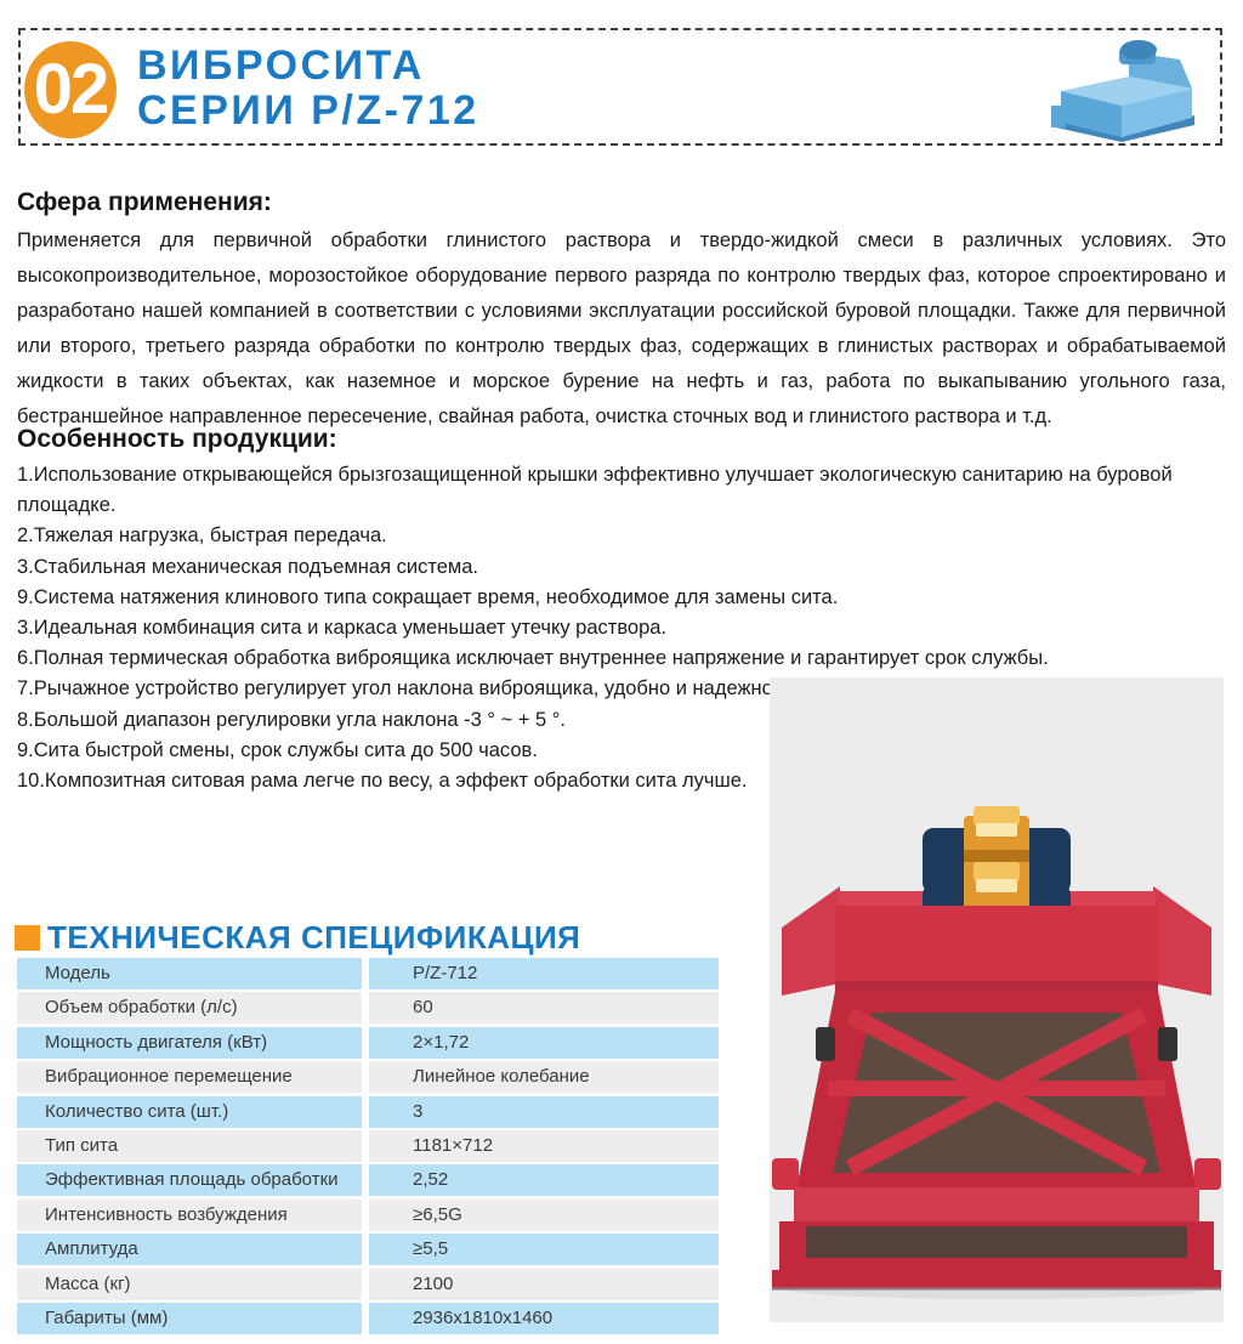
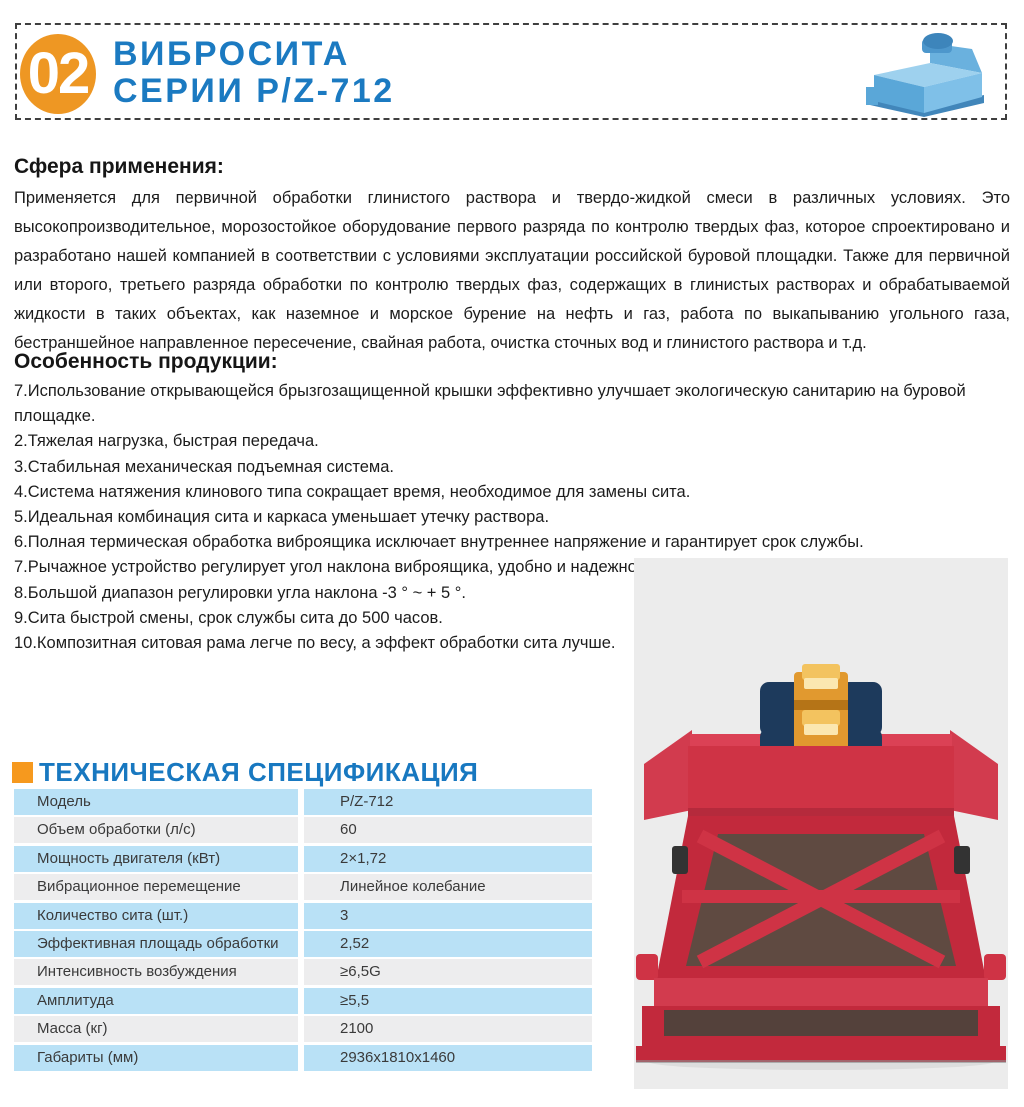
  02
  ВИБРОСИТА
  СЕРИИ P/Z-712
  Сфера применения:
  Применяется для первичной обработки глинистого раствора и твердо-жидкой смеси в различных условиях. Это высокопроизводительное, морозостойкое оборудование первого разряда по контролю твердых фаз, которое спроектировано и разработано нашей компанией в соответствии с условиями эксплуатации российской буровой площадки. Также для первичной или второго, третьего разряда обработки по контролю твердых фаз, содержащих в глинистых растворах и обрабатываемой жидкости в таких объектах, как наземное и морское бурение на нефть и газ, работа по выкапыванию угольного газа, бестраншейное направленное пересечение, свайная работа, очистка сточных вод и глинистого раствора и т.д.
  Особенность продукции:
- 1.Использование открывающейся брызгозащищенной крышки эффективно улучшает экологическую санитарию на буровой площадке.
+ 7.Использование открывающейся брызгозащищенной крышки эффективно улучшает экологическую санитарию на буровой площадке.
  2.Тяжелая нагрузка, быстрая передача.
  3.Стабильная механическая подъемная система.
- 9.Система натяжения клинового типа сокращает время, необходимое для замены сита.
+ 4.Система натяжения клинового типа сокращает время, необходимое для замены сита.
- 3.Идеальная комбинация сита и каркаса уменьшает утечку раствора.
+ 5.Идеальная комбинация сита и каркаса уменьшает утечку раствора.
  6.Полная термическая обработка виброящика исключает внутреннее напряжение и гарантирует срок службы.
  7.Рычажное устройство регулирует угол наклона виброящика, удобно и надежно
  8.Большой диапазон регулировки угла наклона -3 ° ~ + 5 °.
  9.Сита быстрой смены, срок службы сита до 500 часов.
  10.Композитная ситовая рама легче по весу, а эффект обработки сита лучше.
  ТЕХНИЧЕСКАЯ СПЕЦИФИКАЦИЯ
  Модель
  P/Z-712
  Объем обработки (л/с)
  60
  Мощность двигателя (кВт)
  2×1,72
  Вибрационное перемещение
  Линейное колебание
  Количество сита (шт.)
  3
- Тип сита
- 1181×712
  Эффективная площадь обработки
  2,52
  Интенсивность возбуждения
  ≥6,5G
  Амплитуда
  ≥5,5
  Масса (кг)
  2100
  Габариты (мм)
  2936x1810x1460
